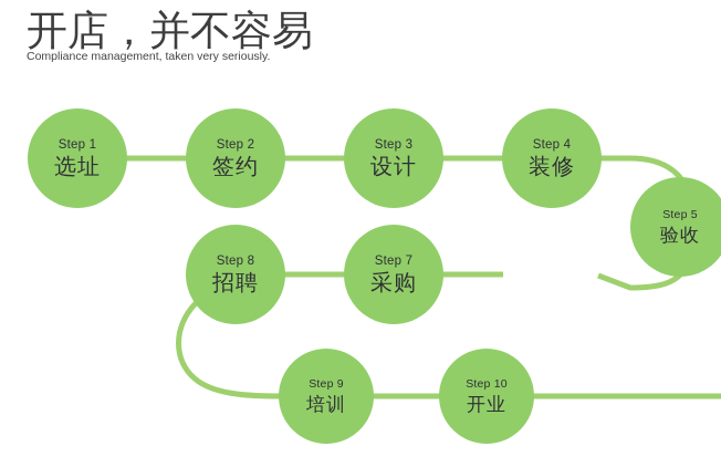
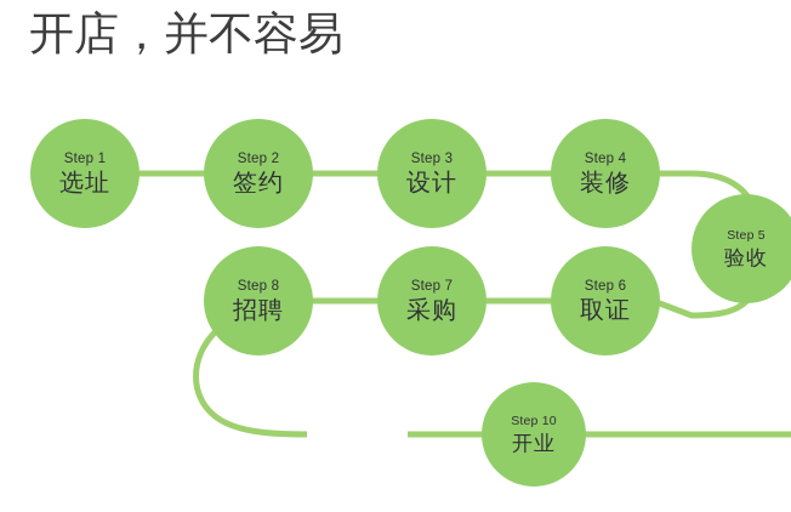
  开店，并不容易
- Compliance management, taken very seriously.
  Step 1
  选址
  Step 2
  签约
  Step 3
  设计
  Step 4
  装修
  Step 5
  验收
+ Step 6
+ 取证
  Step 7
  采购
  Step 8
  招聘
- Step 9
- 培训
  Step 10
  开业
